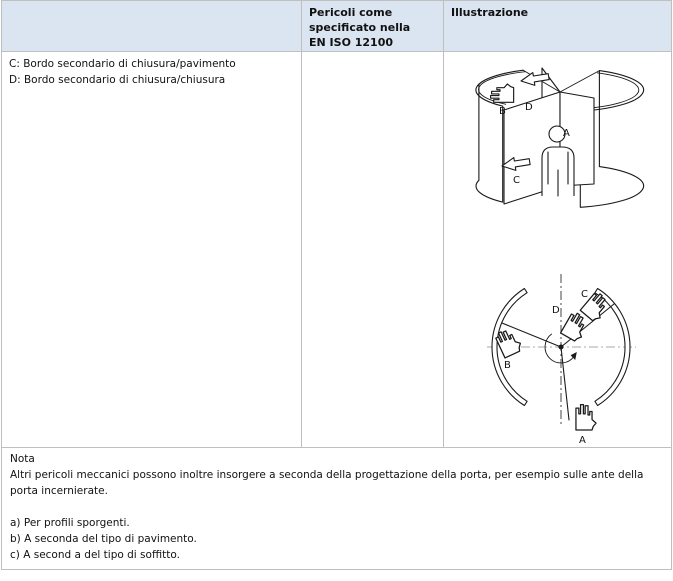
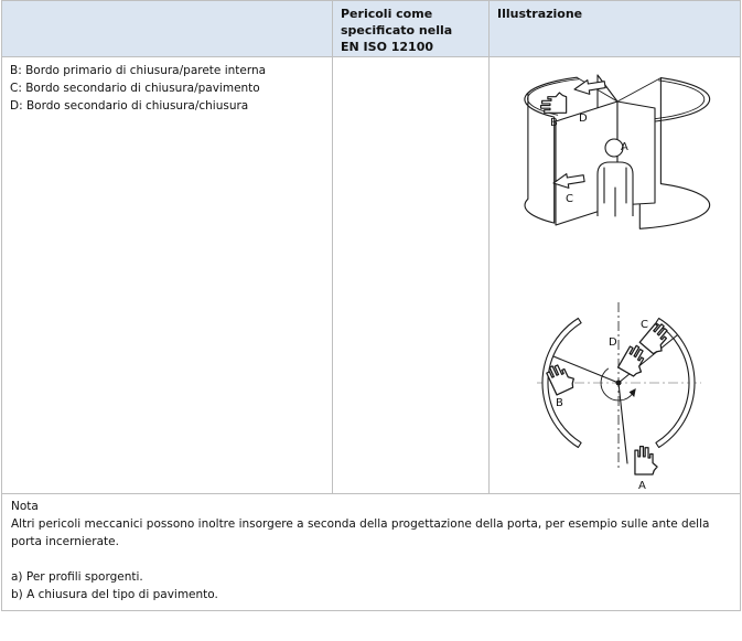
  Pericoli come
  specificato nella
  EN ISO 12100
  Illustrazione
+ B: Bordo primario di chiusura/parete interna
  C: Bordo secondario di chiusura/pavimento
  D: Bordo secondario di chiusura/chiusura
  B
  D
  C
  A
  B
  D
  C
  A
  Nota
  Altri pericoli meccanici possono inoltre insorgere a seconda della progettazione della porta, per esempio sulle ante della porta incernierate.
  a) Per profili sporgenti.
- b) A seconda del tipo di pavimento.
+ b) A chiusura del tipo di pavimento.
- c) A second a del tipo di soffitto.
